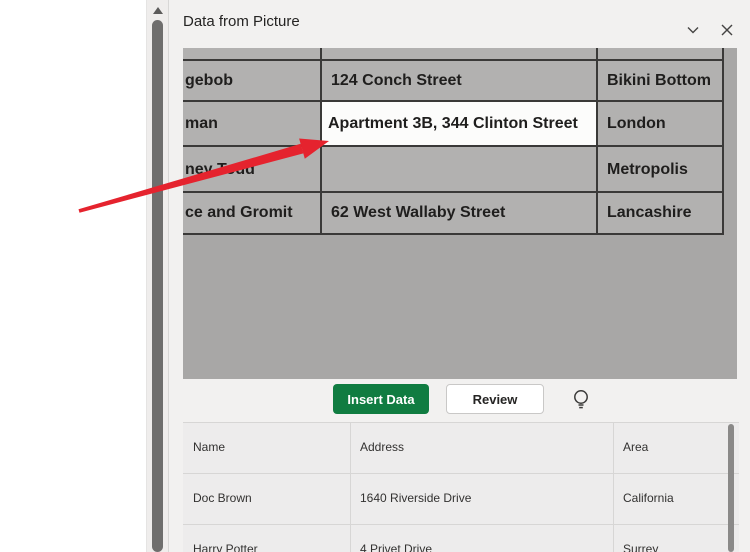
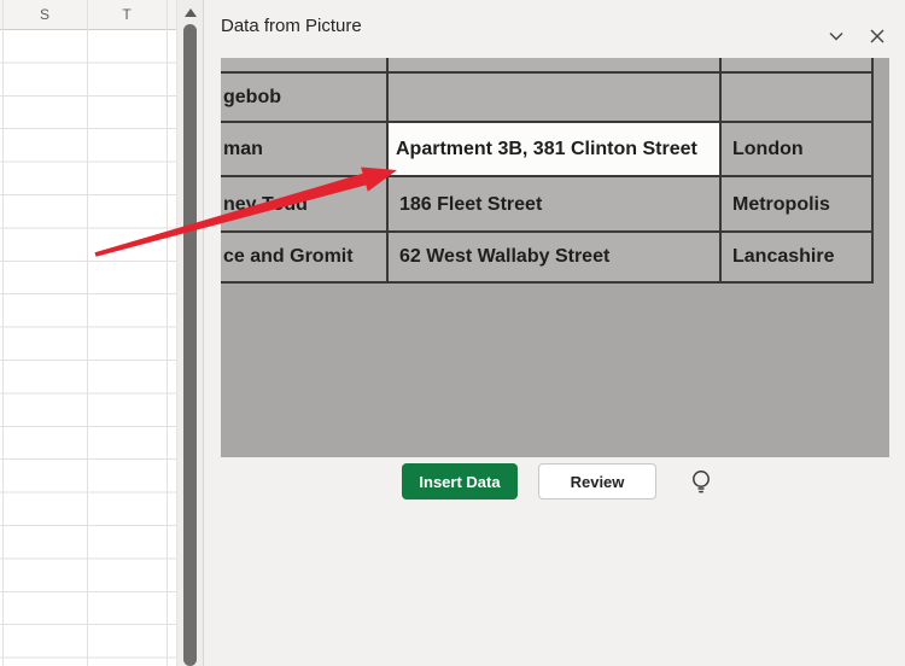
+ S
+ T
  Data from Picture
  gebob
- 124 Conch Street
- Bikini Bottom
  man
- Apartment 3B, 344 Clinton Street
+ Apartment 3B, 381 Clinton Street
  London
+ 186 Fleet Street
  Metropolis
  ce and Gromit
  62 West Wallaby Street
  Lancashire
  Insert Data
  Review
- Name
- Address
- Area
- Doc Brown
- 1640 Riverside Drive
- California
- Harry Potter
- 4 Privet Drive
- Surrey
